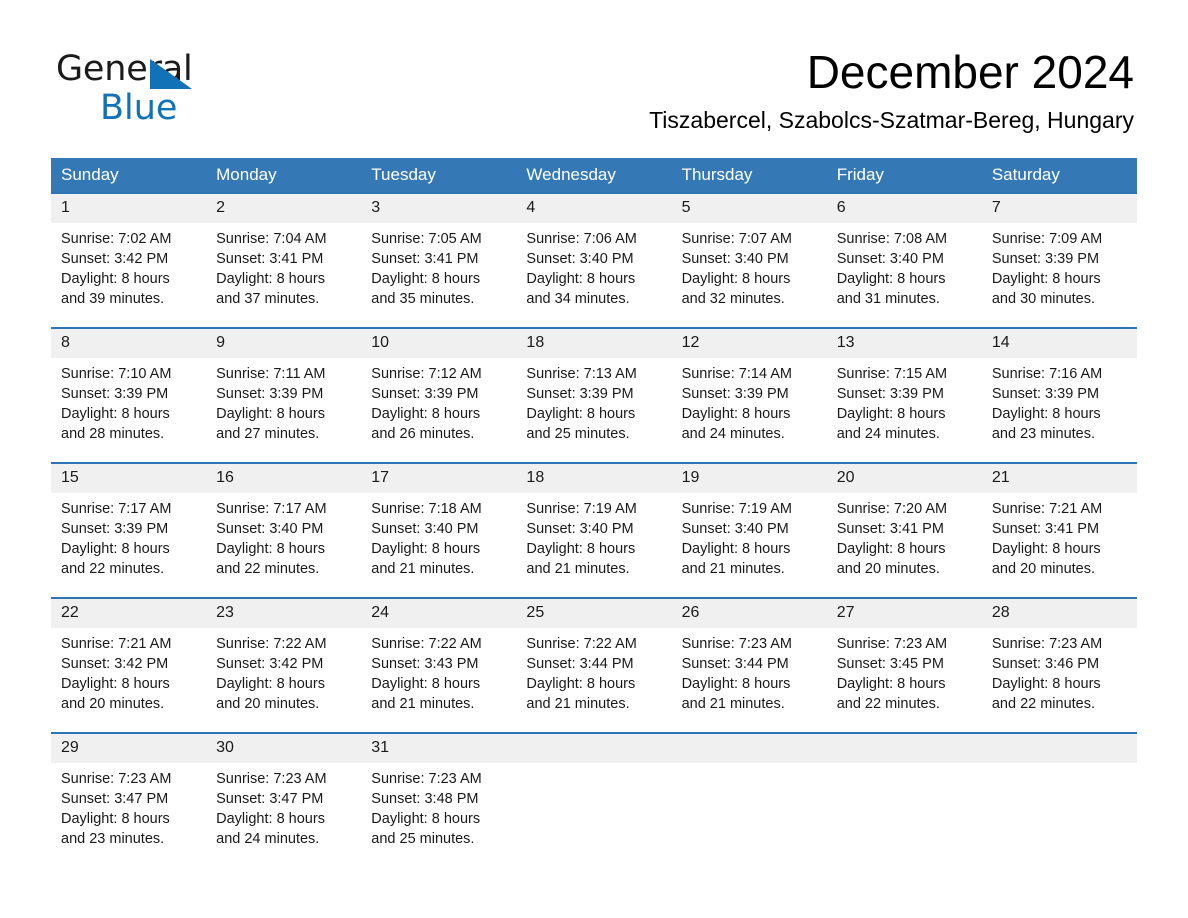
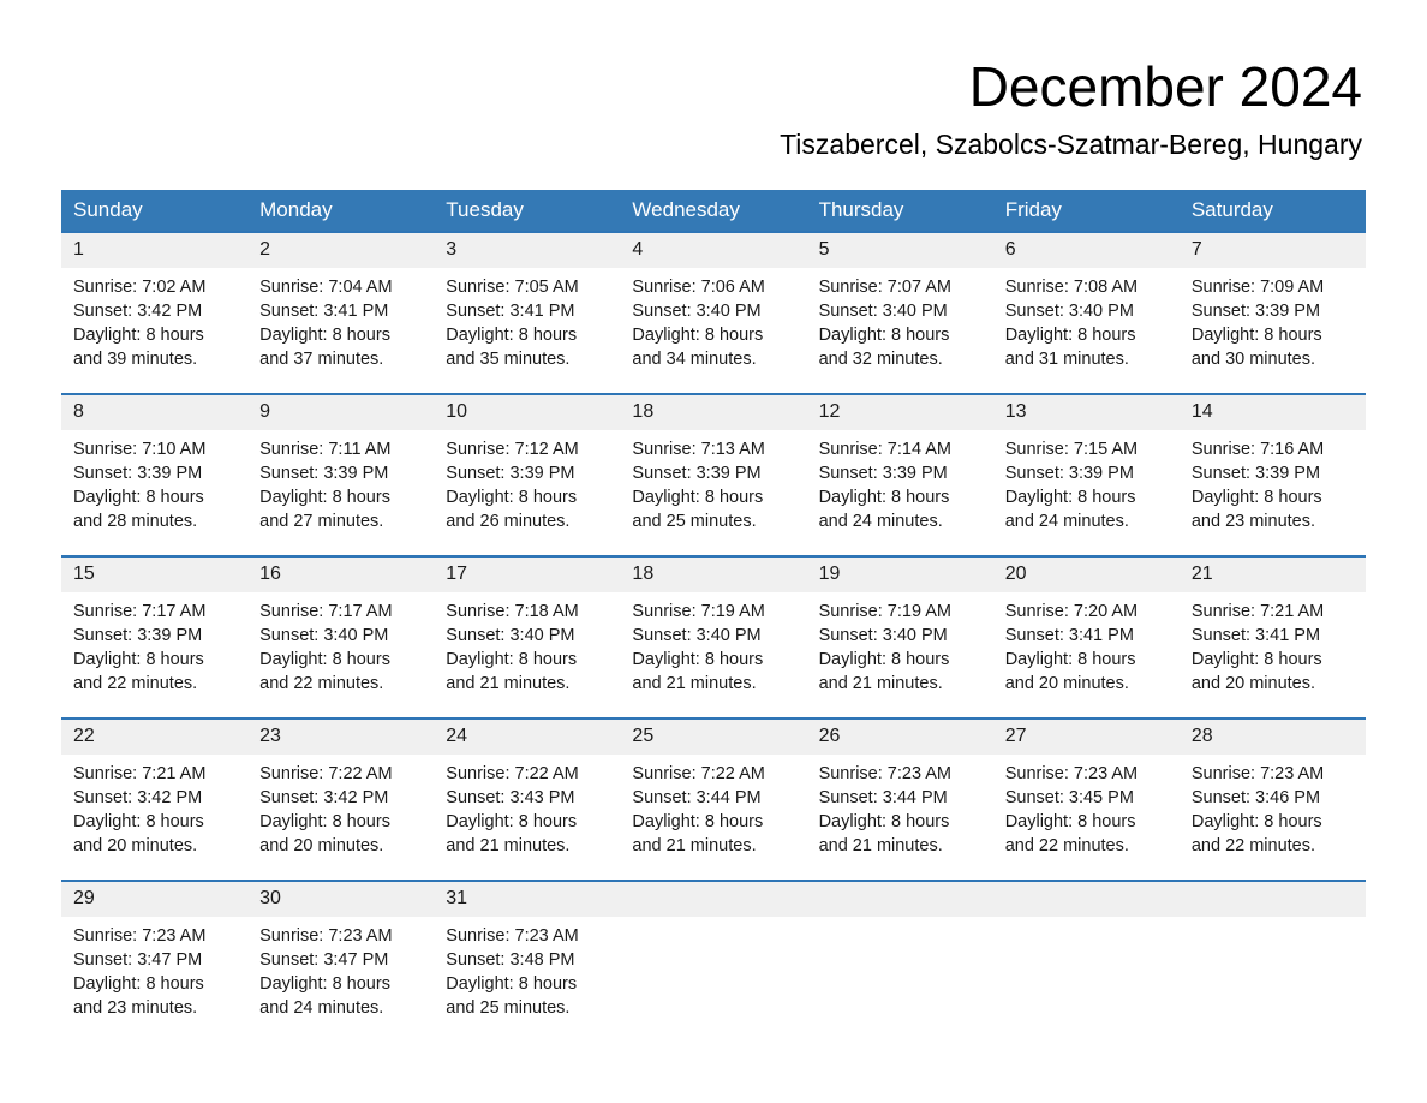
- General
- Blue
  December 2024
  Tiszabercel, Szabolcs-Szatmar-Bereg, Hungary
  Sunday	Monday	Tuesday	Wednesday	Thursday	Friday	Saturday
  1Sunrise: 7:02 AMSunset: 3:42 PMDaylight: 8 hoursand 39 minutes.	2Sunrise: 7:04 AMSunset: 3:41 PMDaylight: 8 hoursand 37 minutes.	3Sunrise: 7:05 AMSunset: 3:41 PMDaylight: 8 hoursand 35 minutes.	4Sunrise: 7:06 AMSunset: 3:40 PMDaylight: 8 hoursand 34 minutes.	5Sunrise: 7:07 AMSunset: 3:40 PMDaylight: 8 hoursand 32 minutes.	6Sunrise: 7:08 AMSunset: 3:40 PMDaylight: 8 hoursand 31 minutes.	7Sunrise: 7:09 AMSunset: 3:39 PMDaylight: 8 hoursand 30 minutes.
  8Sunrise: 7:10 AMSunset: 3:39 PMDaylight: 8 hoursand 28 minutes.	9Sunrise: 7:11 AMSunset: 3:39 PMDaylight: 8 hoursand 27 minutes.	10Sunrise: 7:12 AMSunset: 3:39 PMDaylight: 8 hoursand 26 minutes.	18Sunrise: 7:13 AMSunset: 3:39 PMDaylight: 8 hoursand 25 minutes.	12Sunrise: 7:14 AMSunset: 3:39 PMDaylight: 8 hoursand 24 minutes.	13Sunrise: 7:15 AMSunset: 3:39 PMDaylight: 8 hoursand 24 minutes.	14Sunrise: 7:16 AMSunset: 3:39 PMDaylight: 8 hoursand 23 minutes.
  15Sunrise: 7:17 AMSunset: 3:39 PMDaylight: 8 hoursand 22 minutes.	16Sunrise: 7:17 AMSunset: 3:40 PMDaylight: 8 hoursand 22 minutes.	17Sunrise: 7:18 AMSunset: 3:40 PMDaylight: 8 hoursand 21 minutes.	18Sunrise: 7:19 AMSunset: 3:40 PMDaylight: 8 hoursand 21 minutes.	19Sunrise: 7:19 AMSunset: 3:40 PMDaylight: 8 hoursand 21 minutes.	20Sunrise: 7:20 AMSunset: 3:41 PMDaylight: 8 hoursand 20 minutes.	21Sunrise: 7:21 AMSunset: 3:41 PMDaylight: 8 hoursand 20 minutes.
  22Sunrise: 7:21 AMSunset: 3:42 PMDaylight: 8 hoursand 20 minutes.	23Sunrise: 7:22 AMSunset: 3:42 PMDaylight: 8 hoursand 20 minutes.	24Sunrise: 7:22 AMSunset: 3:43 PMDaylight: 8 hoursand 21 minutes.	25Sunrise: 7:22 AMSunset: 3:44 PMDaylight: 8 hoursand 21 minutes.	26Sunrise: 7:23 AMSunset: 3:44 PMDaylight: 8 hoursand 21 minutes.	27Sunrise: 7:23 AMSunset: 3:45 PMDaylight: 8 hoursand 22 minutes.	28Sunrise: 7:23 AMSunset: 3:46 PMDaylight: 8 hoursand 22 minutes.
  29Sunrise: 7:23 AMSunset: 3:47 PMDaylight: 8 hoursand 23 minutes.	30Sunrise: 7:23 AMSunset: 3:47 PMDaylight: 8 hoursand 24 minutes.	31Sunrise: 7:23 AMSunset: 3:48 PMDaylight: 8 hoursand 25 minutes.
